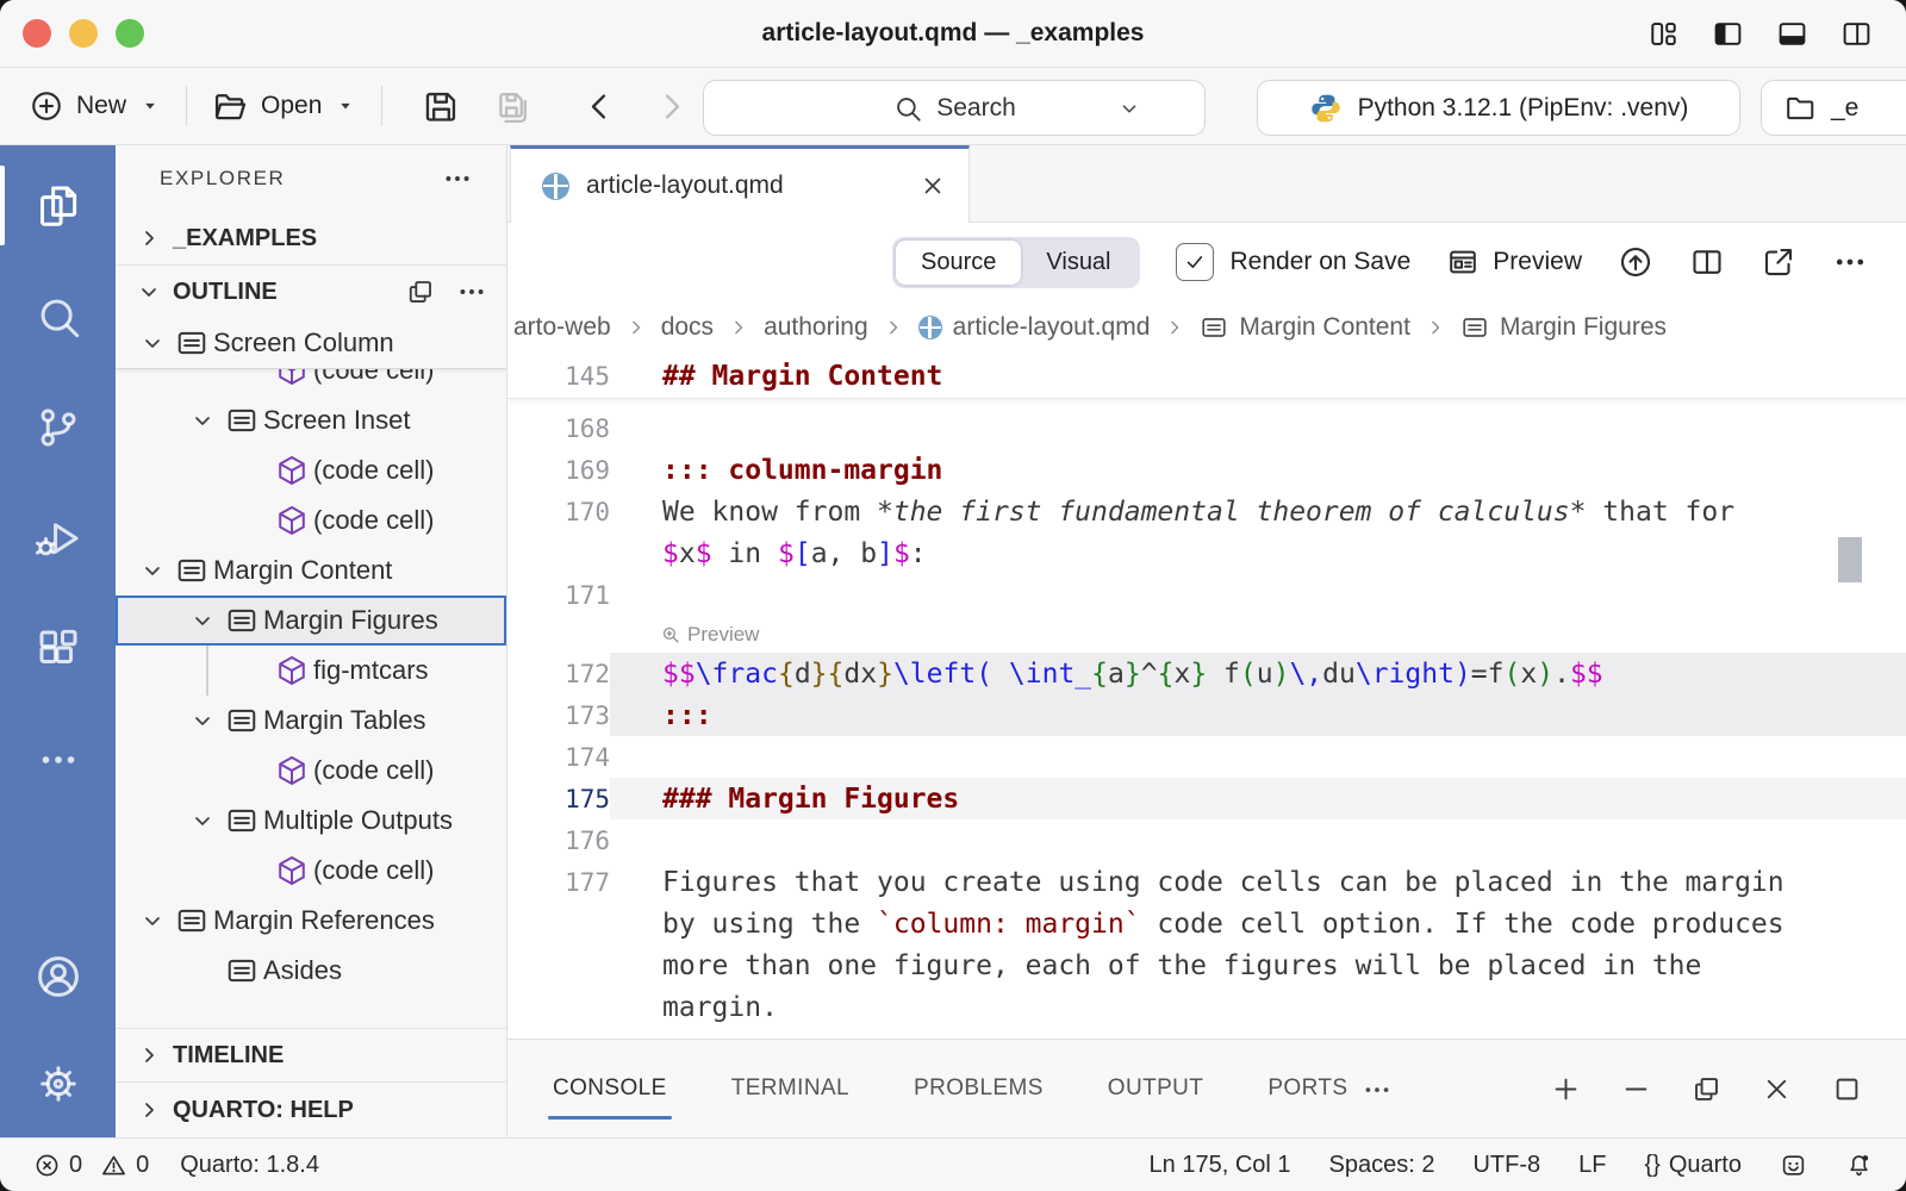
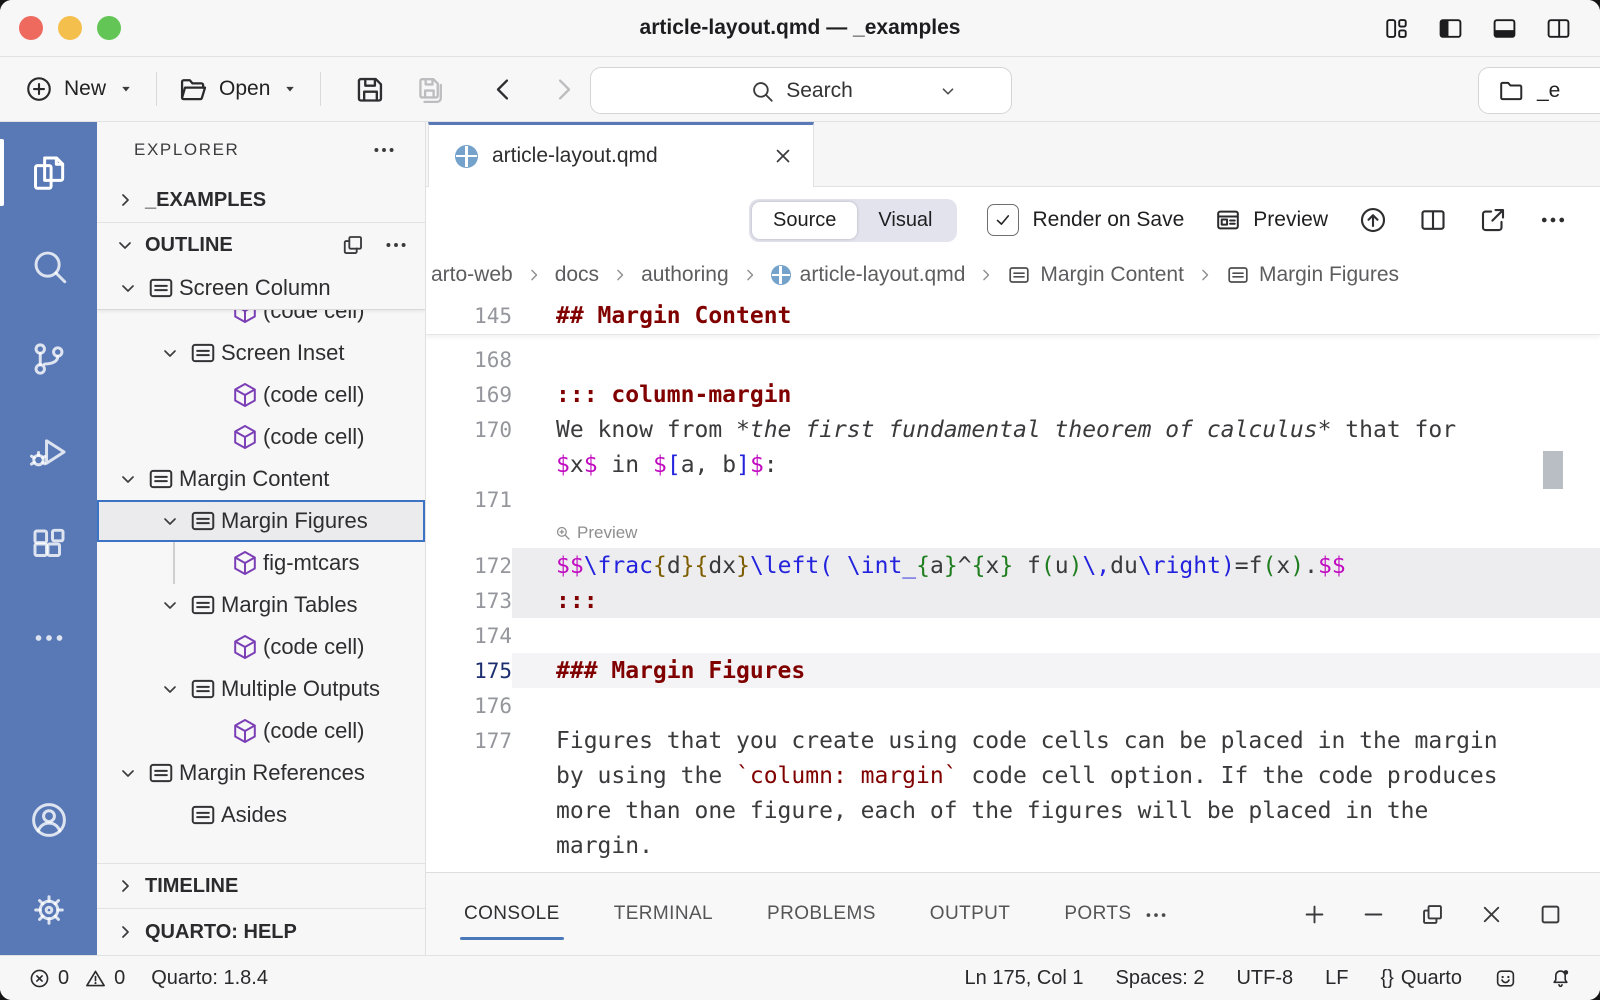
  article-layout.qmd — _examples
  New
  Open
  Search
- Python 3.12.1 (PipEnv: .venv)
  _e
  EXPLORER
  _EXAMPLES
  OUTLINE
  Screen Column
  (code cell)
  Screen Inset
  (code cell)
  (code cell)
  Margin Content
  Margin Figures
  fig-mtcars
  Margin Tables
  (code cell)
  Multiple Outputs
  (code cell)
  Margin References
  Asides
  TIMELINE
  QUARTO: HELP
  article-layout.qmd
  Source
  Visual
  Render on Save
  Preview
  arto-web
  docs
  authoring
  article-layout.qmd
  Margin Content
  Margin Figures
  145
  ## Margin Content
  168
  169
  ::: column-margin
  170
  We know from
  *the first fundamental theorem of calculus*
  that for
  $
  x
  $
  in
  $
  [
  a, b
  ]
  $
  :
  171
  Preview
  172
  $$
  \frac
  {
  d
  }
  {
  dx
  }
  \left(
  \int_
  {
  a
  }
  ^
  {
  x
  }
  f
  (
  u
  )
  \,
  du
  \right)
  =f
  (
  x
  )
  .
  $$
  173
  :::
  174
  175
  ### Margin Figures
  176
  177
  Figures that you create using code cells can be placed in the margin
  by using the
  `column: margin`
  code cell option. If the code produces
  more than one figure, each of the figures will be placed in the
  margin.
  CONSOLE
  TERMINAL
  PROBLEMS
  OUTPUT
  PORTS
  0
  0
  Quarto: 1.8.4
  Ln 175, Col 1
  Spaces: 2
  UTF-8
  LF
  {}
  Quarto
